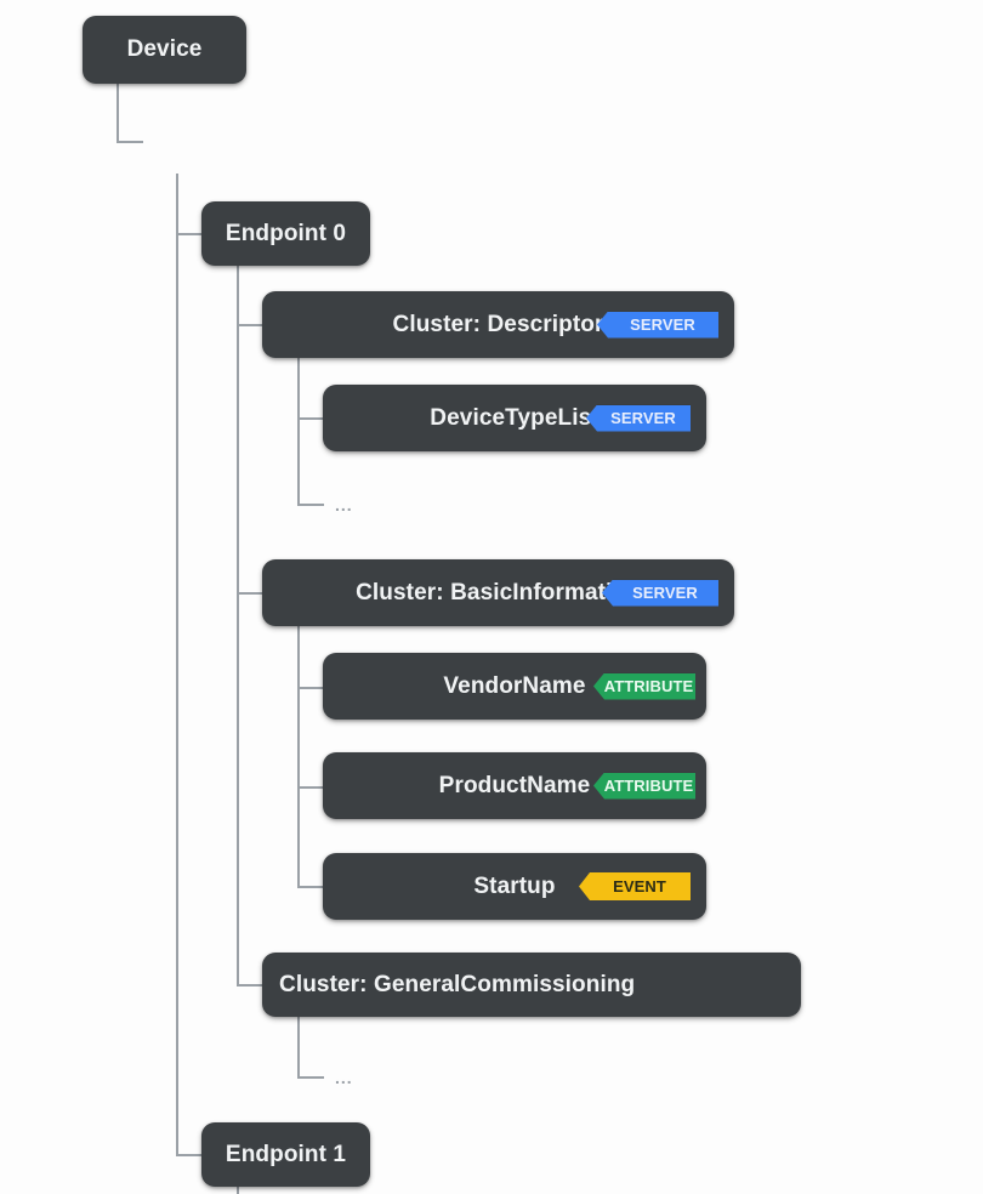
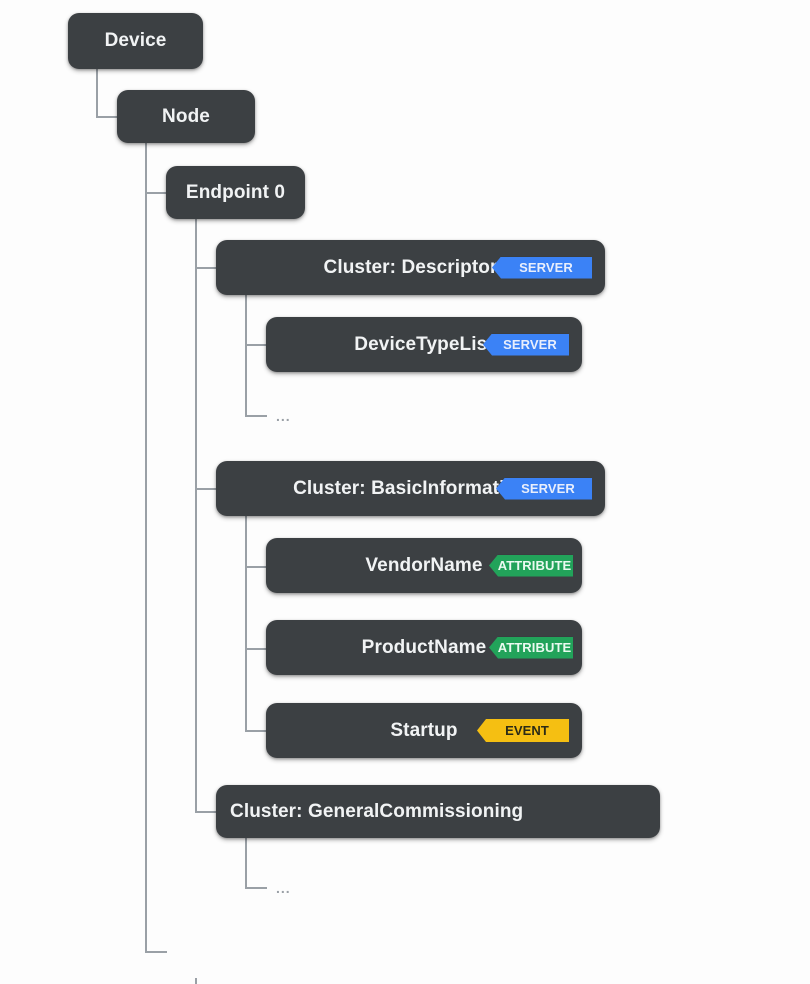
  Device
+ Node
  Endpoint 0
  Cluster: Descripto
  SERVER
  DeviceTypeLis
  SERVER
  ...
  Cluster: BasicInformat
  SERVER
  VendorName
  ATTRIBUTE
  ProductName
  ATTRIBUTE
  Startup
  EVENT
  Cluster: GeneralCommissioning
  ...
- Endpoint 1
